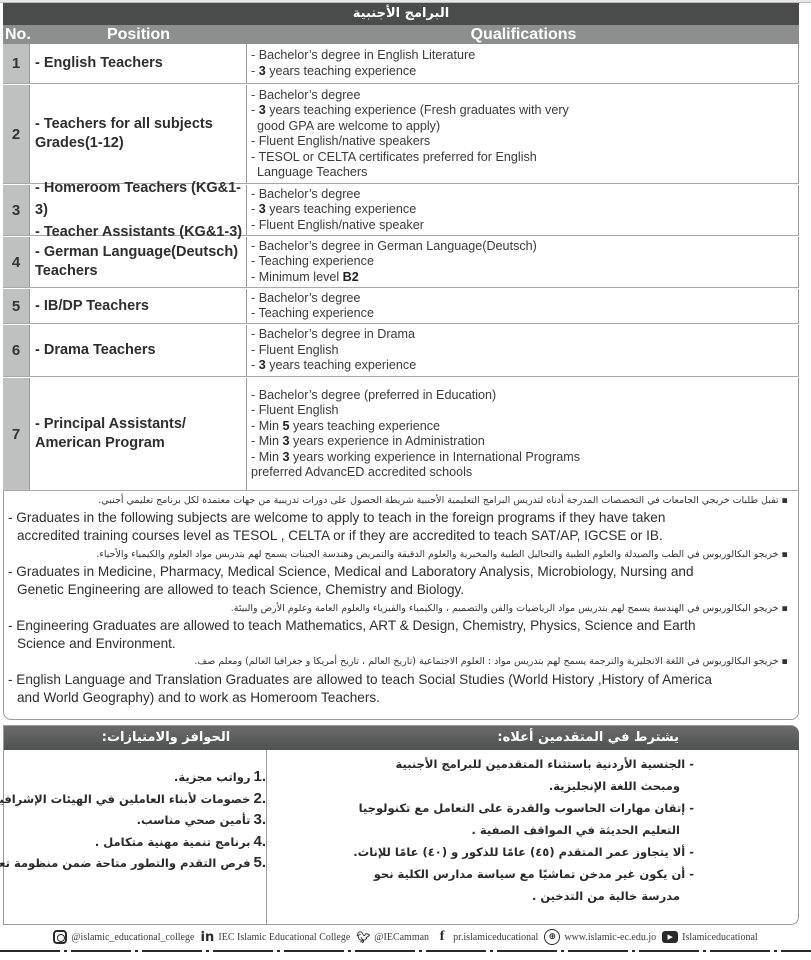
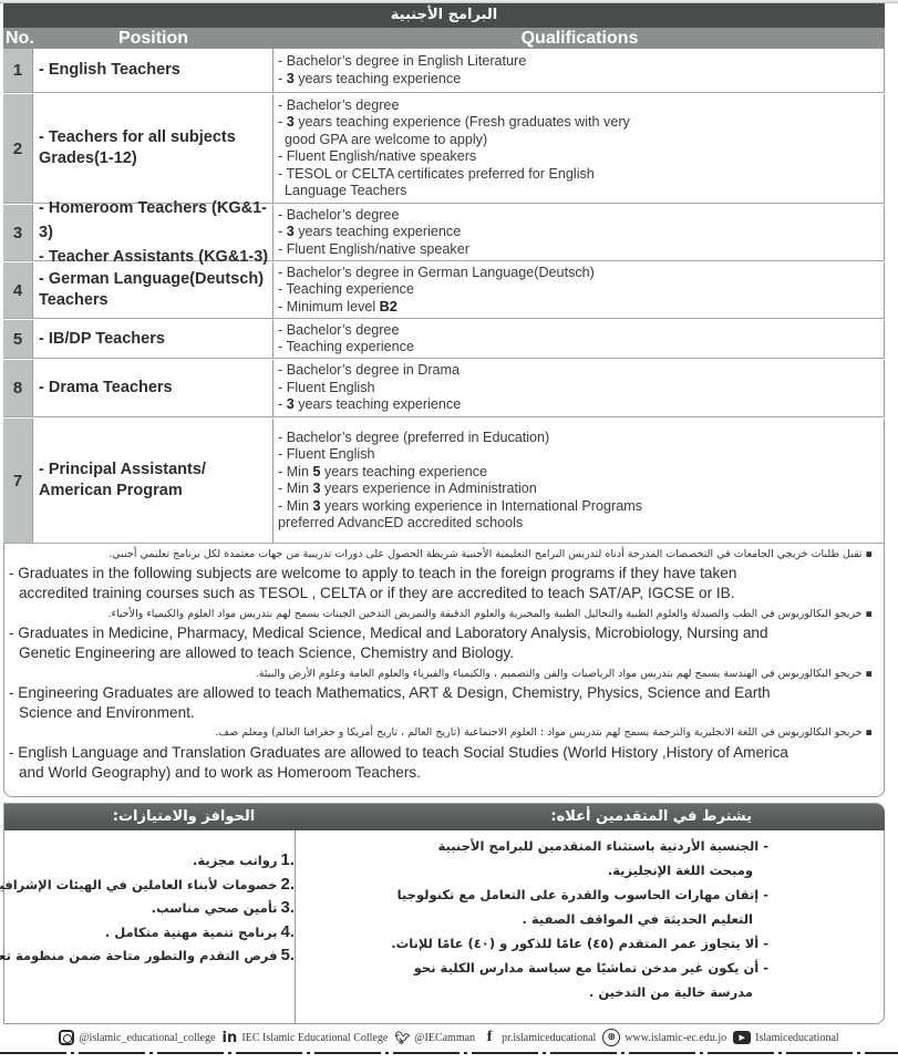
  البرامج الأجنبية
  No.
  Position
  Qualifications
  1
  - English Teachers
  - Bachelor’s degree in English Literature
  - 3 years teaching experience
  2
  - Teachers for all subjects Grades(1-12)
  - Bachelor’s degree
  - 3 years teaching experience (Fresh graduates with very
  good GPA are welcome to apply)
  - Fluent English/native speakers
  - TESOL or CELTA certificates preferred for English
  Language Teachers
  3
  - Homeroom Teachers (KG&1-3)
  - Teacher Assistants (KG&1-3)
  - Bachelor’s degree
  - 3 years teaching experience
  - Fluent English/native speaker
  4
  - German Language(Deutsch) Teachers
  - Bachelor’s degree in German Language(Deutsch)
  - Teaching experience
  - Minimum level B2
  5
  - IB/DP Teachers
  - Bachelor’s degree
  - Teaching experience
- 6
+ 8
  - Drama Teachers
  - Bachelor’s degree in Drama
  - Fluent English
  - 3 years teaching experience
  7
  - Principal Assistants/ American Program
  - Bachelor’s degree (preferred in Education)
  - Fluent English
  - Min 5 years teaching experience
  - Min 3 years experience in Administration
  - Min 3 years working experience in International Programs
  preferred AdvancED accredited schools
  ▪ تقبل طلبات خريجي الجامعات في التخصصات المدرجة أدناه لتدريس البرامج التعليمية الأجنبية شريطة الحصول على دورات تدريبية من جهات معتمدة لكل برنامج تعليمي أجنبي.
  - Graduates in the following subjects are welcome to apply to teach in the foreign programs if they have taken
- accredited training courses level as TESOL , CELTA or if they are accredited to teach SAT/AP, IGCSE or IB.
+ accredited training courses such as TESOL , CELTA or if they are accredited to teach SAT/AP, IGCSE or IB.
- ▪ خريجو البكالوريوس في الطب والصيدلة والعلوم الطبية والتحاليل الطبية والمخبرية والعلوم الدقيقة والتمريض وهندسة الجينات يسمح لهم بتدريس مواد العلوم والكيمياء والأحياء.
+ ▪ خريجو البكالوريوس في الطب والصيدلة والعلوم الطبية والتحاليل الطبية والمخبرية والعلوم الدقيقة والتمريض التدخين الجينات يسمح لهم بتدريس مواد العلوم والكيمياء والأحياء.
  - Graduates in Medicine, Pharmacy, Medical Science, Medical and Laboratory Analysis, Microbiology, Nursing and
  Genetic Engineering are allowed to teach Science, Chemistry and Biology.
  ▪ خريجو البكالوريوس في الهندسة يسمح لهم بتدريس مواد الرياضيات والفن والتصميم ، والكيمياء والفيزياء والعلوم العامة وعلوم الأرض والبيئة.
  - Engineering Graduates are allowed to teach Mathematics, ART & Design, Chemistry, Physics, Science and Earth
  Science and Environment.
  ▪ خريجو البكالوريوس في اللغة الانجليزية والترجمة يسمح لهم بتدريس مواد : العلوم الاجتماعية (تاريخ العالم ، تاريخ أمريكا و جغرافيا العالم) ومعلم صف.
  - English Language and Translation Graduates are allowed to teach Social Studies (World History ,History of America
  and World Geography) and to work as Homeroom Teachers.
  الحوافز والامتيازات:
  يشترط في المتقدمين أعلاه:
  1.رواتب مجزية.
  3.تأمين صحي مناسب.
  4.برنامج تنمية مهنية متكامل .
  5.فرص التقدم والتطور متاحة ضمن منظومة تع
  - الجنسية الأردنية باستثناء المتقدمين للبرامج الأجنبية
  ومبحث اللغة الإنجليزية.
  - إتقان مهارات الحاسوب والقدرة على التعامل مع تكنولوجيا
  التعليم الحديثة في المواقف الصفية .
  - ألا يتجاوز عمر المتقدم (٤٥) عامًا للذكور و (٤٠) عامًا للإناث.
  - أن يكون غير مدخن تماشيًا مع سياسة مدارس الكلية نحو
  مدرسة خالية من التدخين .
  @islamic_educational_college
  in
  IEC Islamic Educational College
  🐦︎
  @IECamman
  f
  pr.islamiceducational
  ⊕
  www.islamic-ec.edu.jo
  ▶
  Islamiceducational
